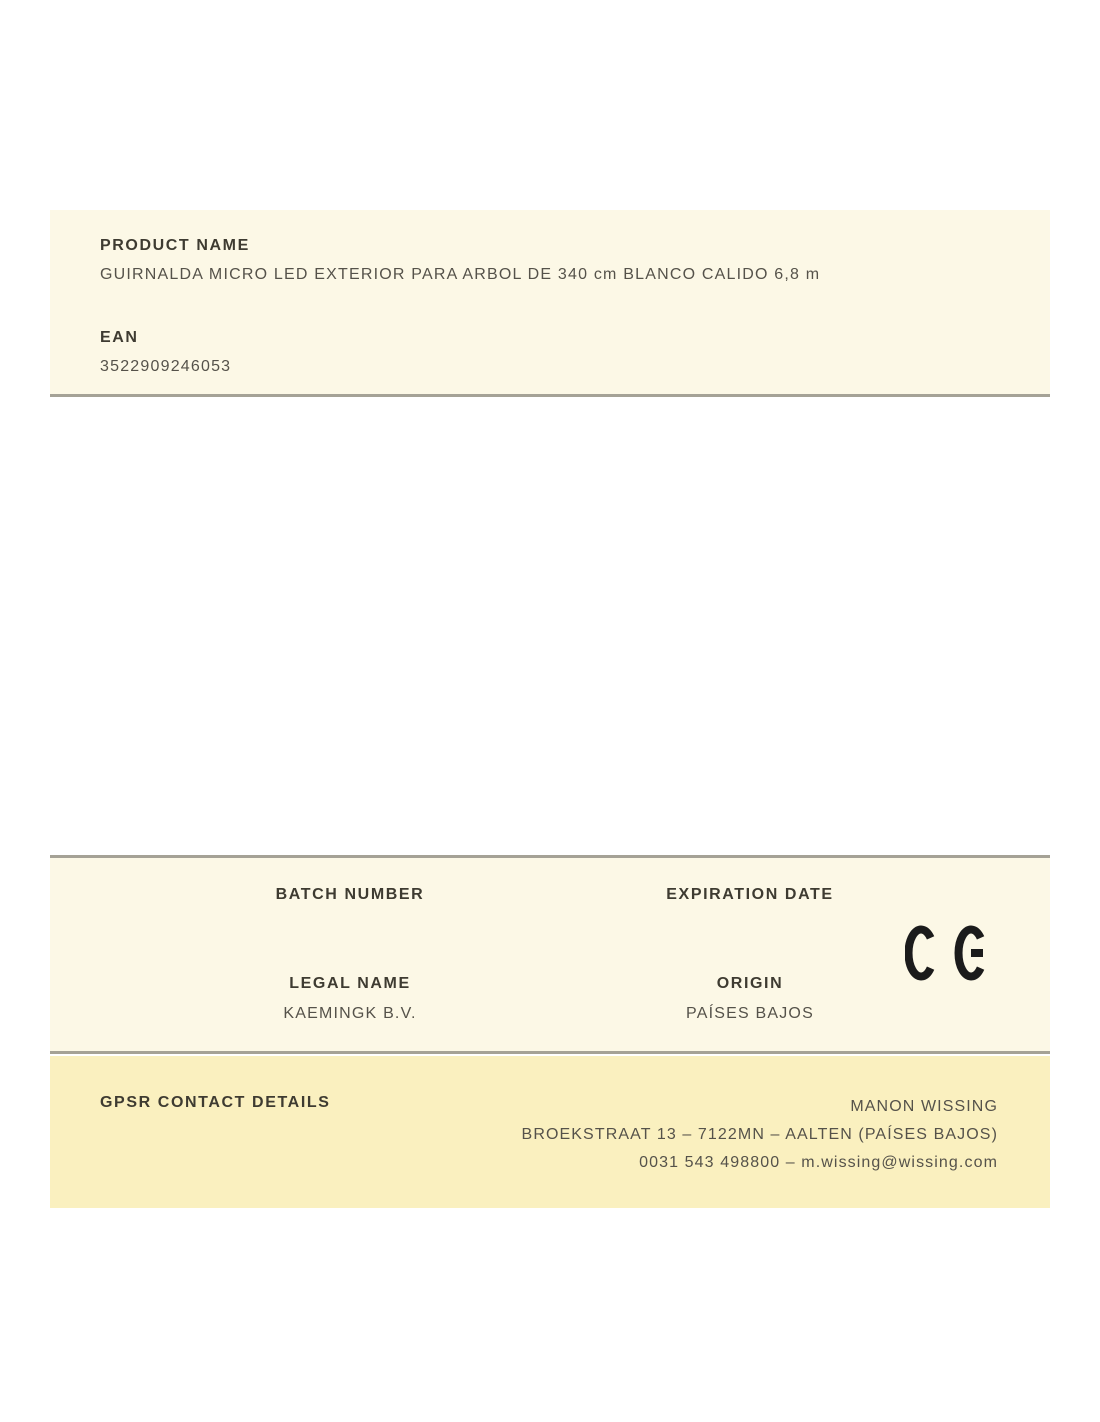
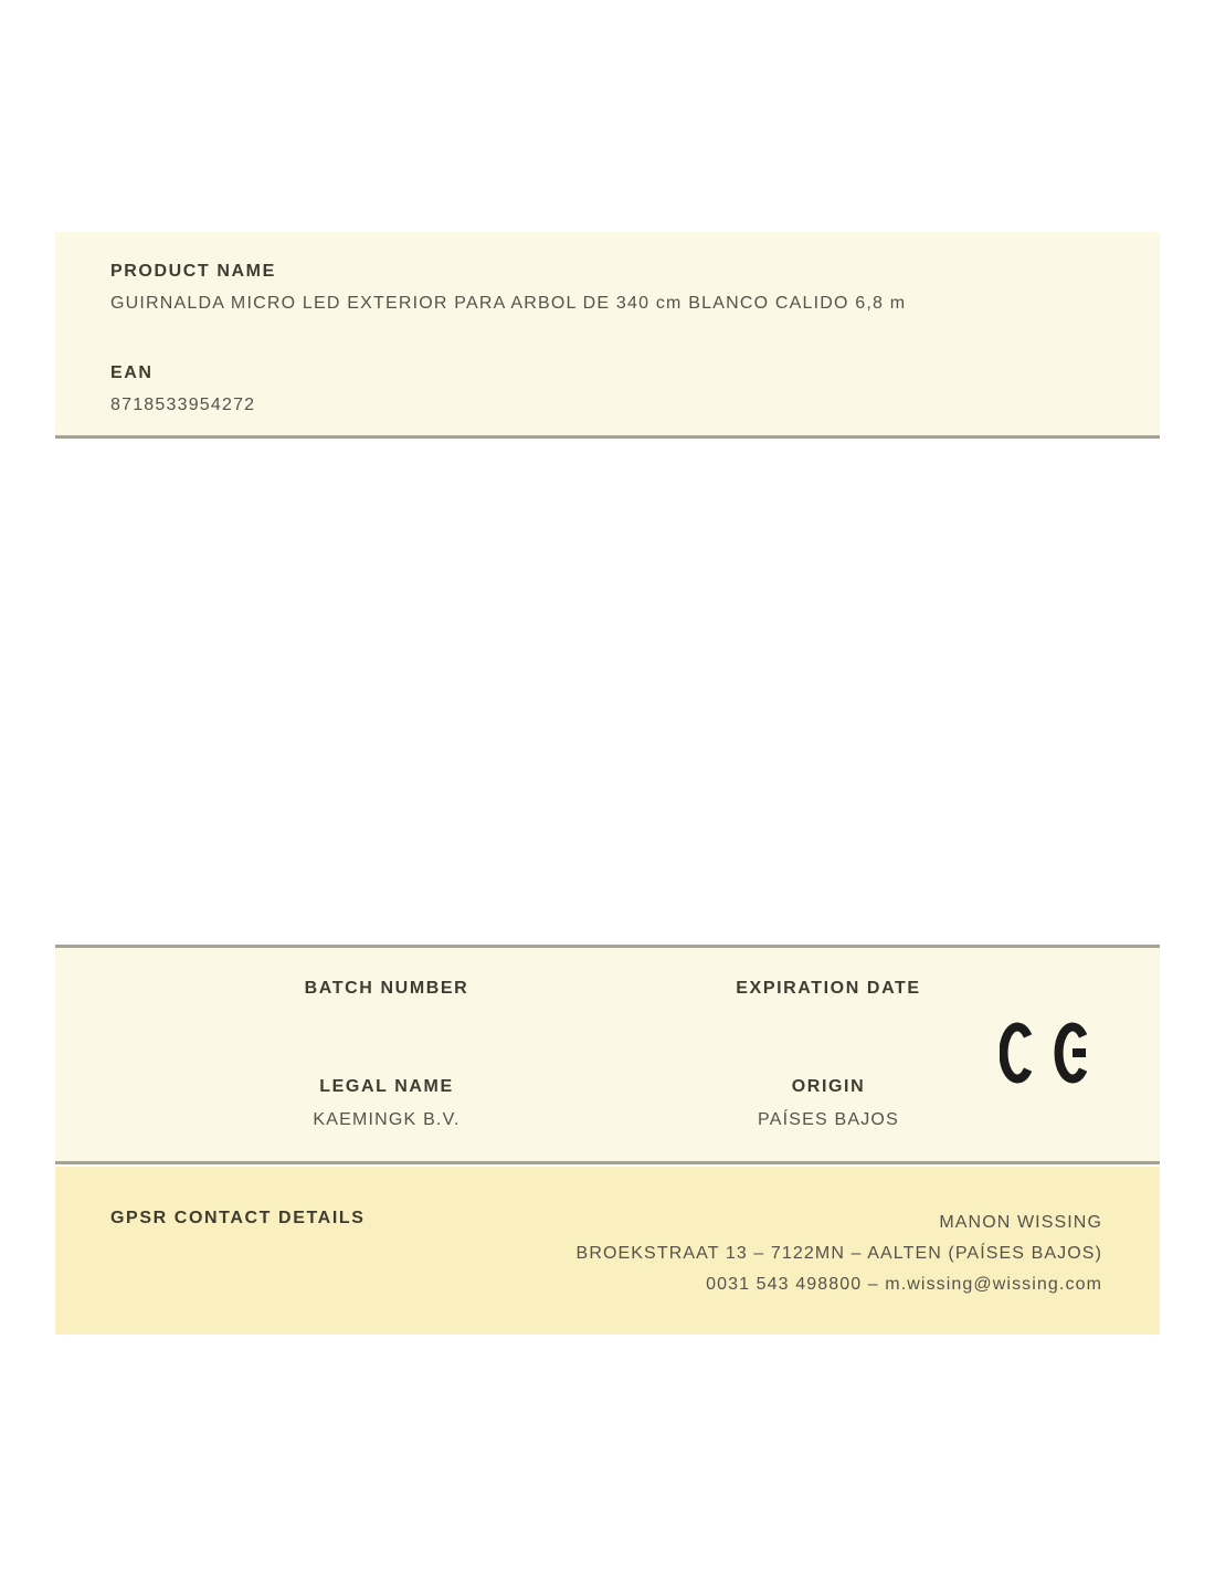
  PRODUCT NAME
  GUIRNALDA MICRO LED EXTERIOR PARA ARBOL DE 340 cm BLANCO CALIDO 6,8 m
  EAN
- 3522909246053
+ 8718533954272
  BATCH NUMBER
  EXPIRATION DATE
  LEGAL NAME
  KAEMINGK B.V.
  ORIGIN
  PAÍSES BAJOS
  GPSR CONTACT DETAILS
  MANON WISSING
  BROEKSTRAAT 13 – 7122MN – AALTEN (PAÍSES BAJOS)
  0031 543 498800 – m.wissing@wissing.com
